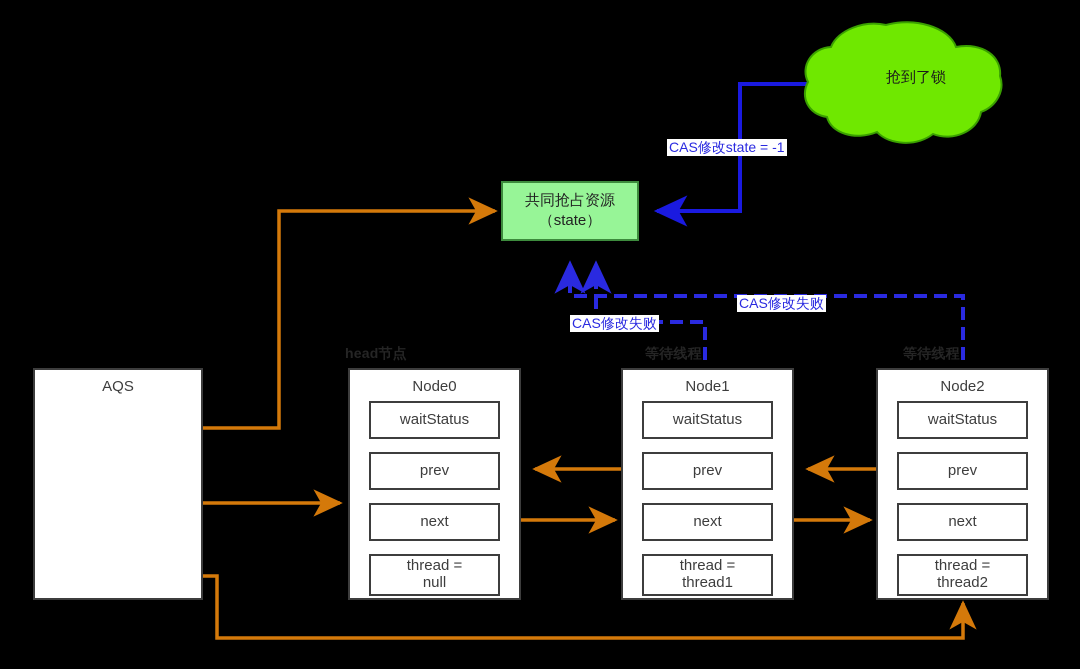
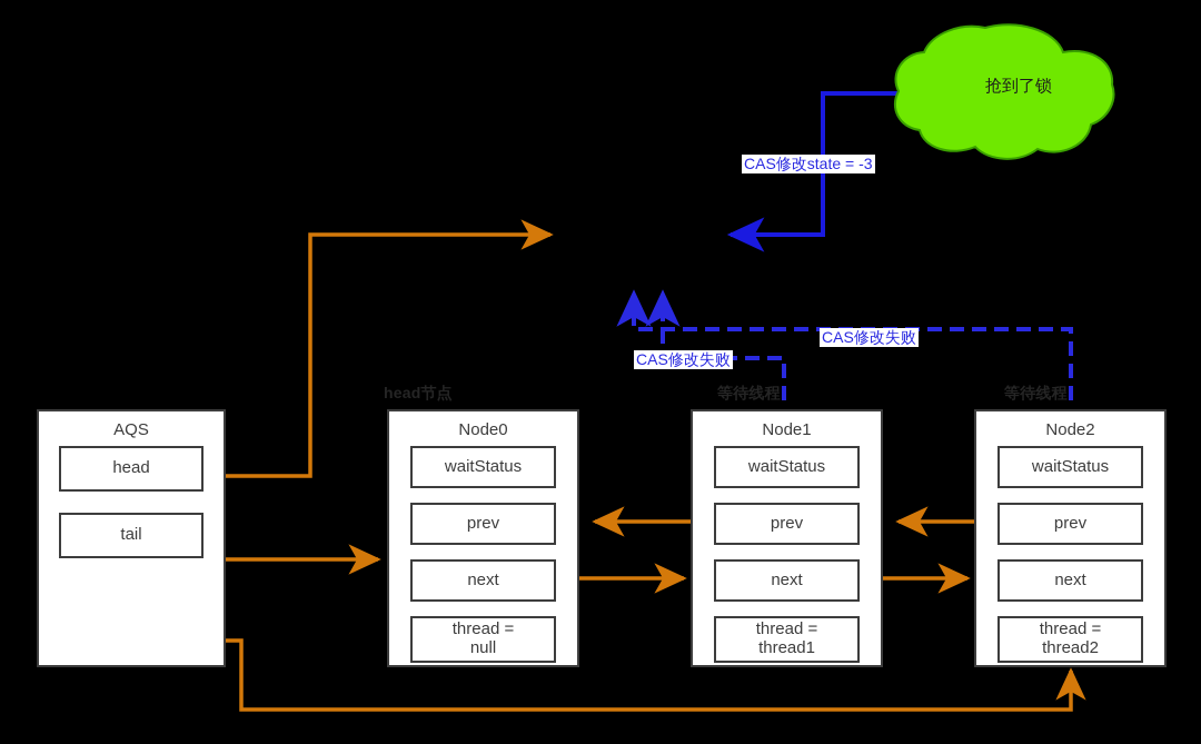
  抢到了锁
- 共同抢占资源
- （state）
- CAS修改state = -1
+ CAS修改state = -3
  CAS修改失败
  CAS修改失败
  head节点
  等待线程
  等待线程
  AQS
+ head
+ tail
  Node0
  waitStatus
  prev
  next
  thread =
  null
  Node1
  waitStatus
  prev
  next
  thread =
  thread1
  Node2
  waitStatus
  prev
  next
  thread =
  thread2
